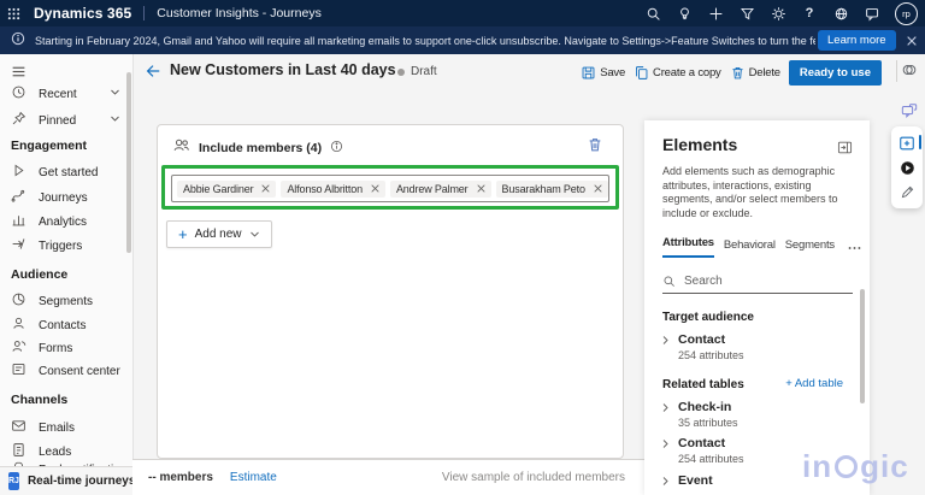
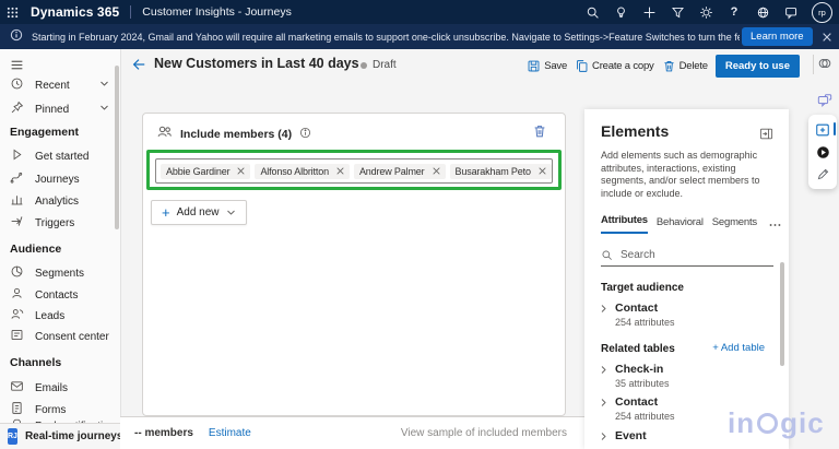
  Dynamics 365
  Customer Insights - Journeys
  ?
  rp
  Starting in February 2024, Gmail and Yahoo will require all marketing emails to support one-click unsubscribe. Navigate to Settings->Feature Switches to turn the f
  Learn more
  Recent
  Pinned
  Engagement
  Get started
  Journeys
  Analytics
  Triggers
  Audience
  Segments
  Contacts
- Forms
+ Leads
  Consent center
  Channels
  Emails
- Leads
+ Forms
  Real-time journey
  New Customers in Last 40 days
  Draft
  Save
  Create a copy
  Delete
  Ready to use
  Include members (4)
  Abbie Gardiner
  Alfonso Albritton
  Andrew Palmer
  Busarakham Peto
  +
  Add new
  -- members
  Estimate
  View sample of included members
  Elements
  Add elements such as demographic attributes, interactions, existing segments, and/or select members to include or exclude.
  Attributes
  Behavioral
  Segments
  Search
  Target audience
  Contact
  254 attributes
  Related tables
  + Add table
  Check-in
  35 attributes
  Contact
  254 attributes
  Event
  in
  gic
